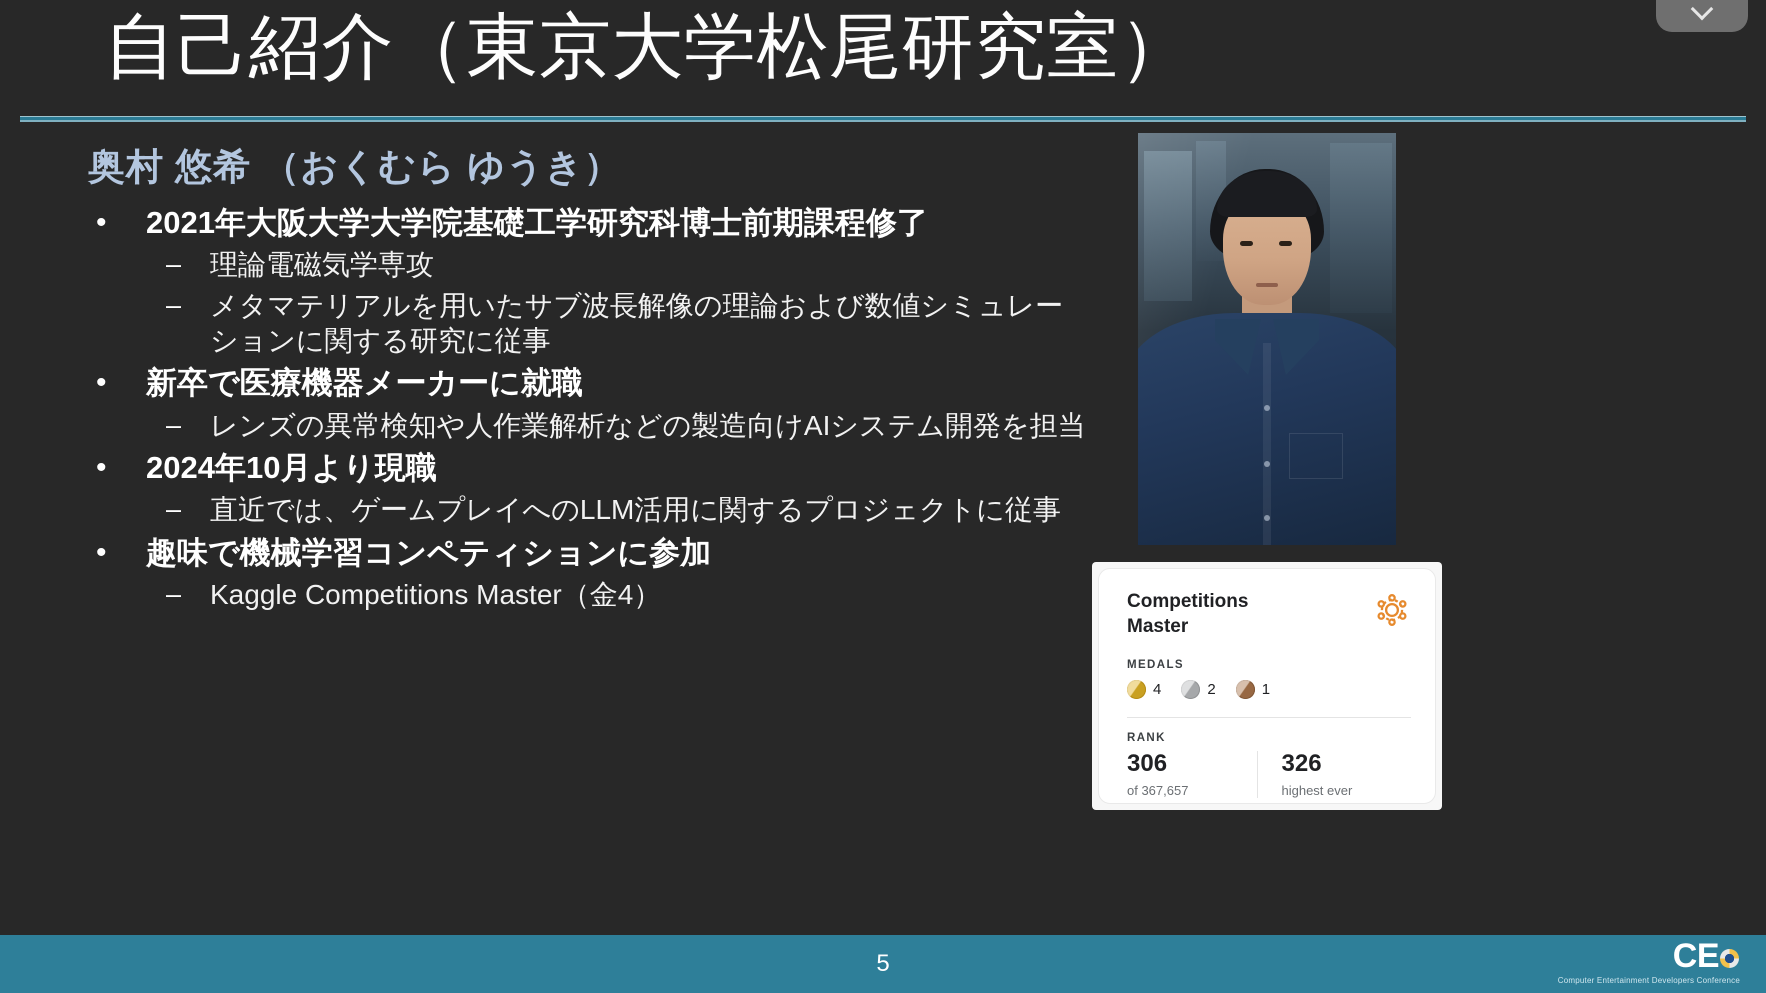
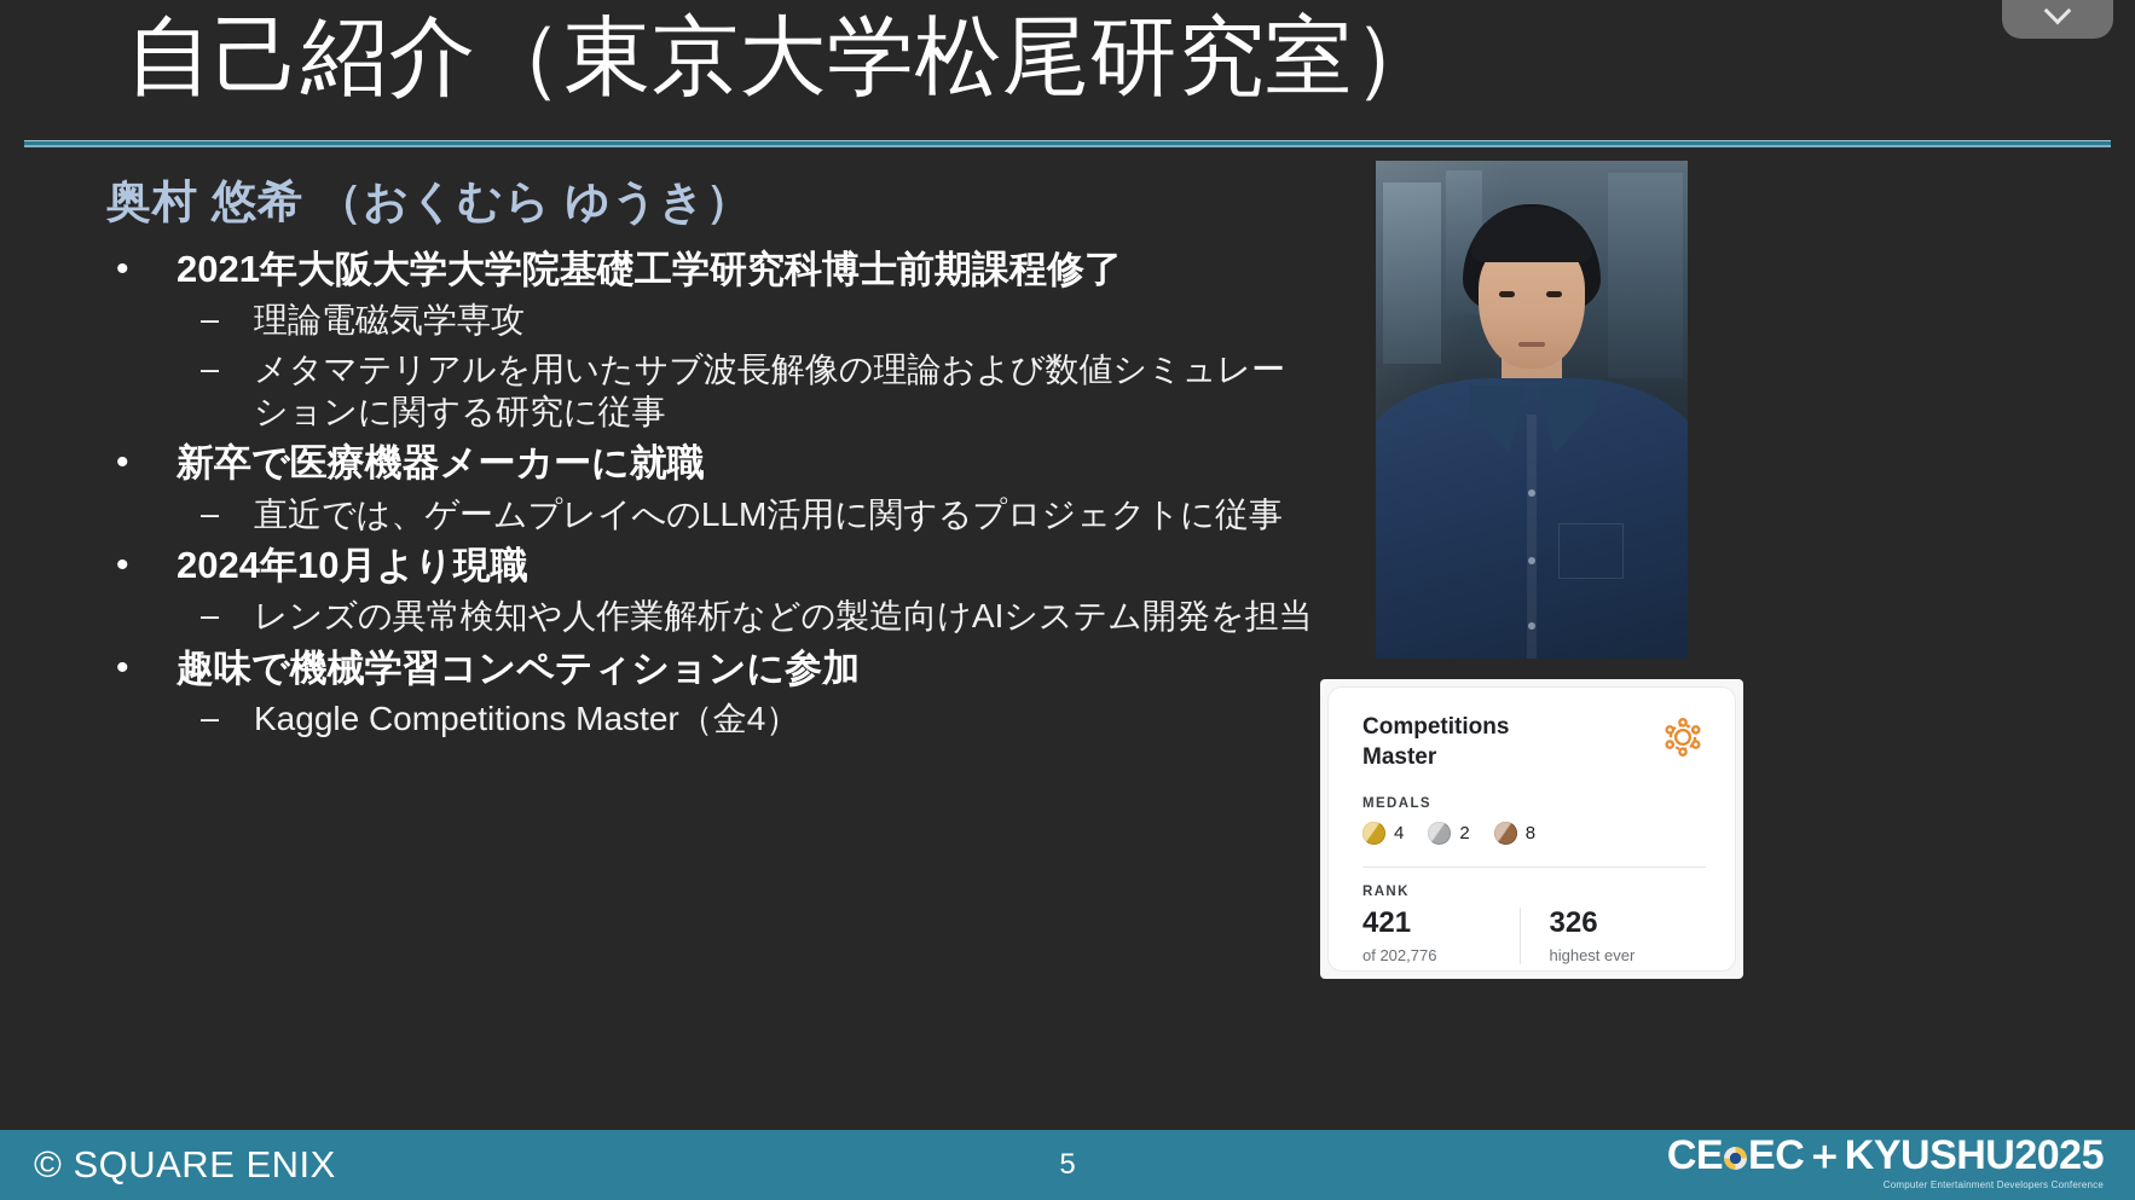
  自己紹介（東京大学松尾研究室）
  奥村 悠希 （おくむら ゆうき）
  •
  2021年大阪大学大学院基礎工学研究科博士前期課程修了
  –
  理論電磁気学専攻
  –
  メタマテリアルを用いたサブ波長解像の理論および数値シミュレーションに関する研究に従事
  •
  新卒で医療機器メーカーに就職
  –
- レンズの異常検知や人作業解析などの製造向けAIシステム開発を担当
+ 直近では、ゲームプレイへのLLM活用に関するプロジェクトに従事
  •
  2024年10月より現職
  –
- 直近では、ゲームプレイへのLLM活用に関するプロジェクトに従事
+ レンズの異常検知や人作業解析などの製造向けAIシステム開発を担当
  •
  趣味で機械学習コンペティションに参加
  –
  Kaggle Competitions Master（金4）
  Competitions Master
  MEDALS
  4
  2
- 1
+ 8
  RANK
- 306
+ 421
- of 367,657
+ of 202,776
  326
  highest ever
+ © SQUARE ENIX
  5
  CE
+ EC＋KYUSHU2025
  Computer Entertainment Developers Conference
